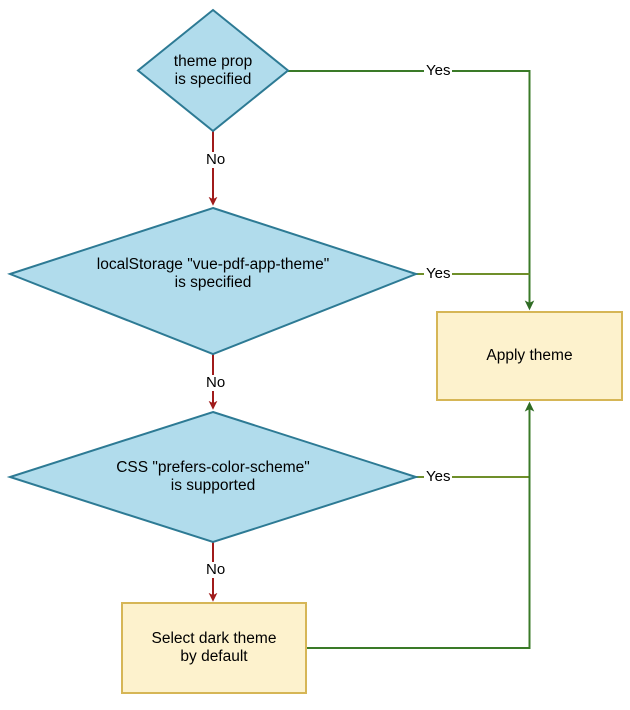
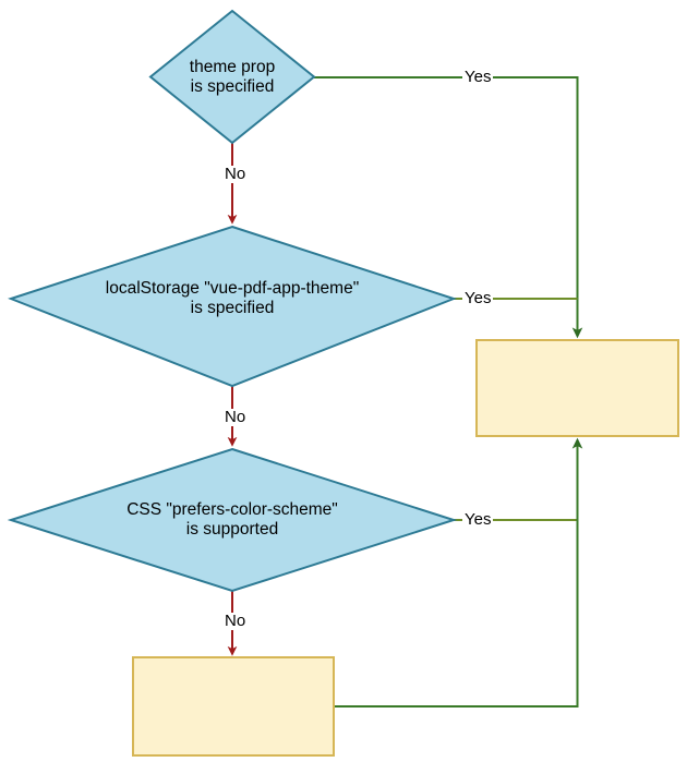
  theme prop
  is specified
  localStorage "vue-pdf-app-theme"
  is specified
  CSS "prefers-color-scheme"
  is supported
- Apply theme
- Select dark theme
- by default
  Yes
  No
  Yes
  No
  Yes
  No
